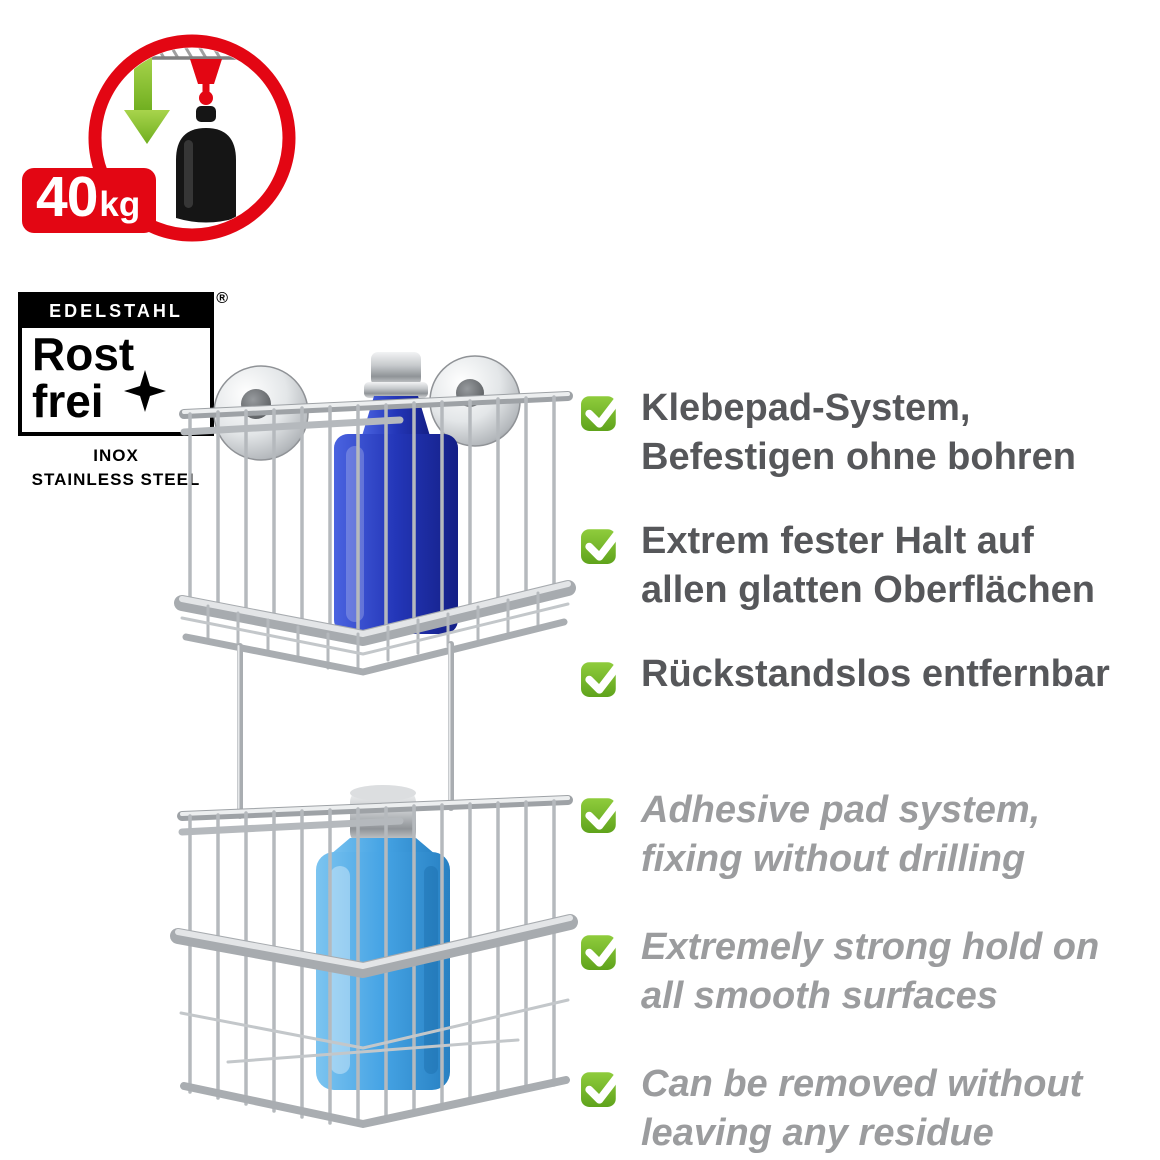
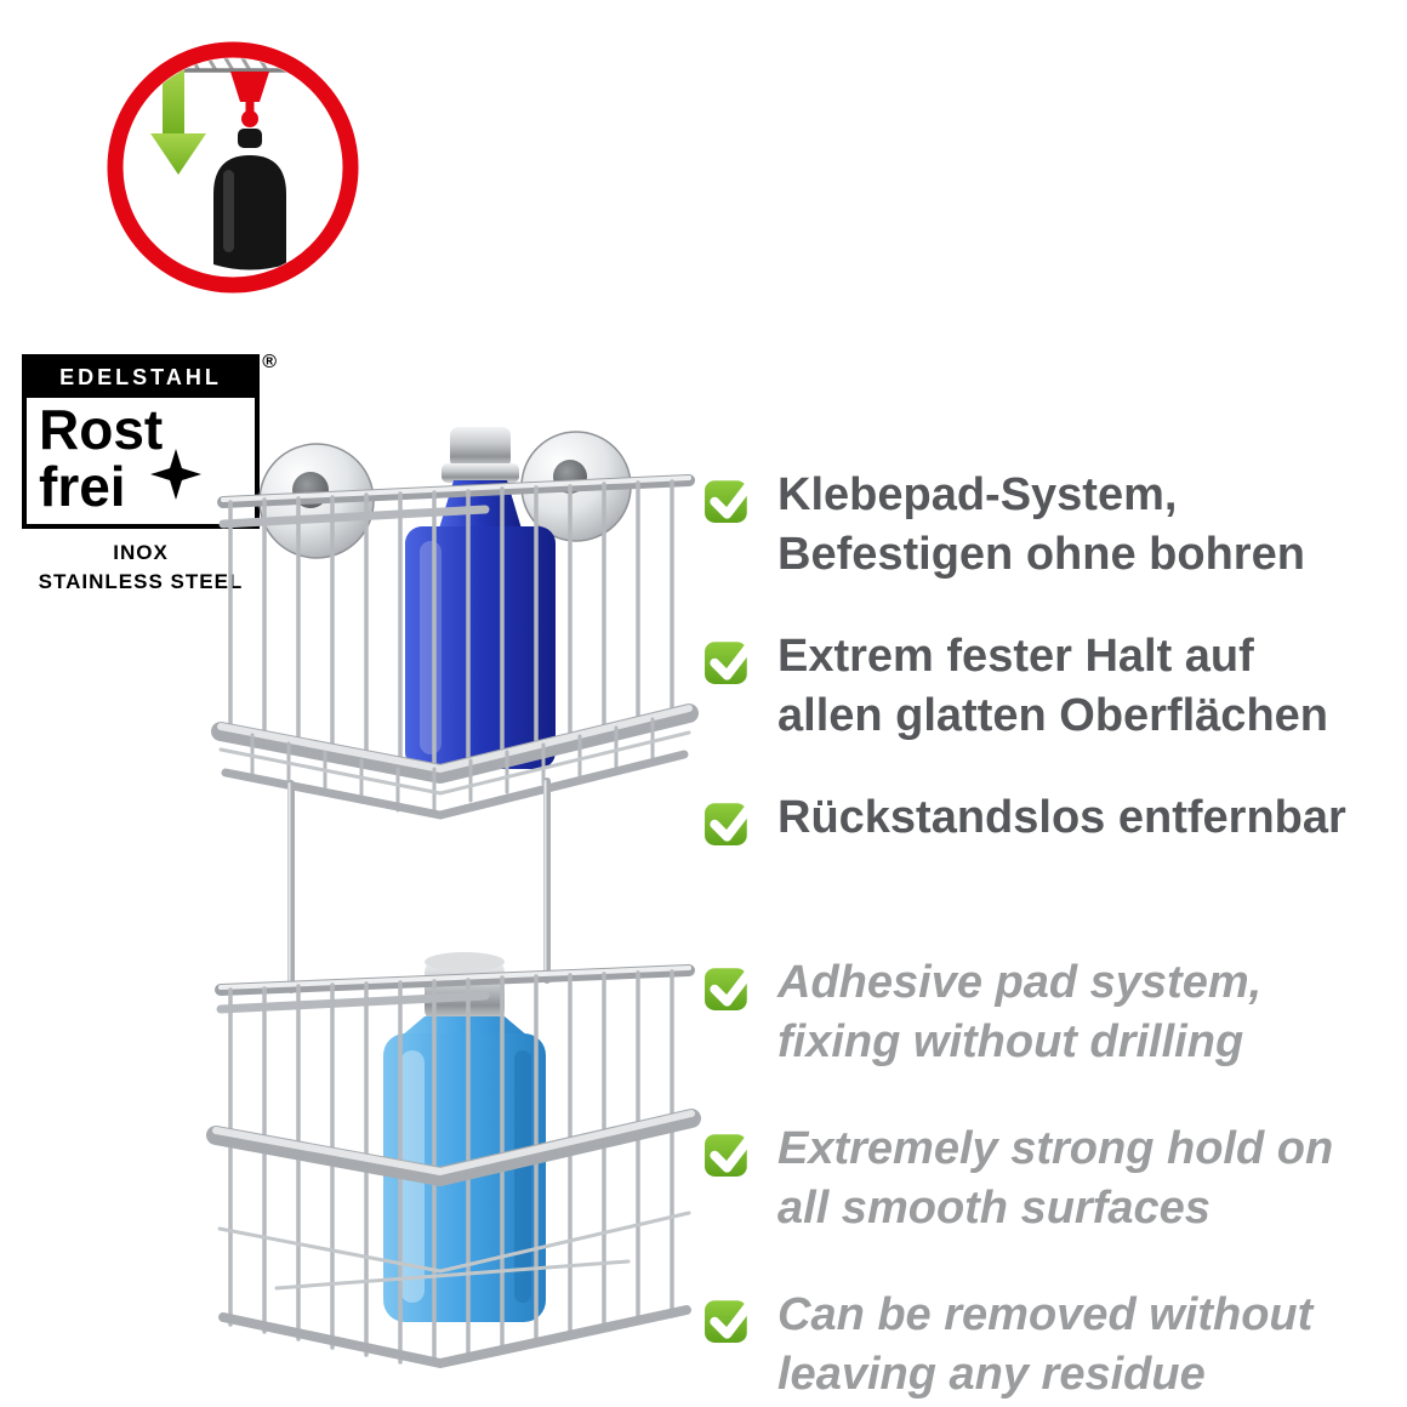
- 40
- kg
  EDELSTAHL
  Rost
  frei
  ®
  INOX
  STAINLESS STEEL
  Klebepad-System,
  Befestigen ohne bohren
  Extrem fester Halt auf
  allen glatten Oberflächen
  Rückstandslos entfernbar
  Adhesive pad system,
  fixing without drilling
  Extremely strong hold on
  all smooth surfaces
  Can be removed without
  leaving any residue
